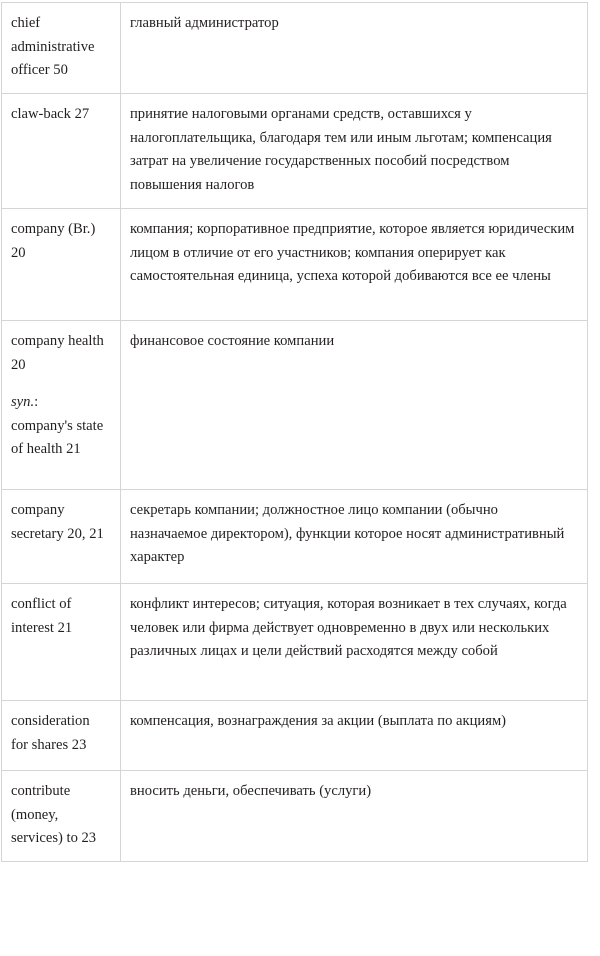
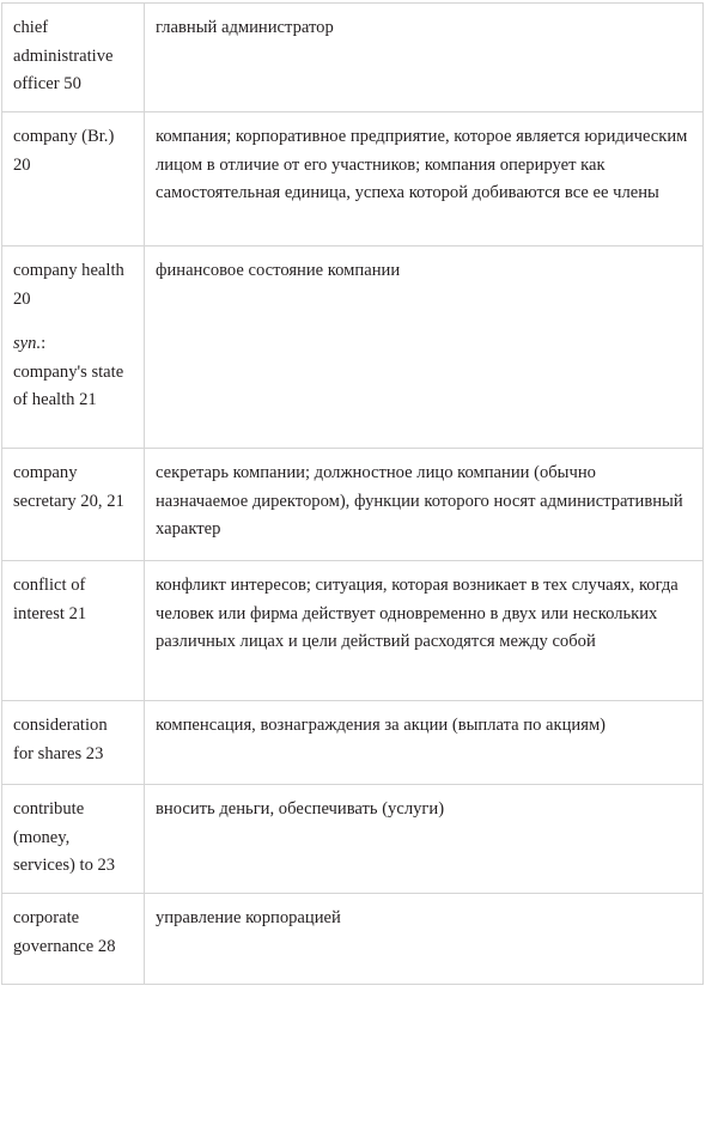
  chief administrative officer 50	главный администратор
- claw-back 27	принятие налоговыми органами средств, оставшихся у налогоплательщика, благодаря тем или иным льготам; компенсация затрат на увеличение государственных пособий посредством повышения налогов
  company (Br.) 20	компания; корпоративное предприятие, которое является юридическим лицом в отличие от его участников; компания оперирует как самостоятельная единица, успеха которой добиваются все ее члены
  company health 20 syn.: company's state of health 21	финансовое состояние компании
- company secretary 20, 21	секретарь компании; должностное лицо компании (обычно назначаемое директором), функции которое носят административный характер
+ company secretary 20, 21	секретарь компании; должностное лицо компании (обычно назначаемое директором), функции которого носят административный характер
  conflict of interest 21	конфликт интересов; ситуация, которая возникает в тех случаях, когда человек или фирма действует одновременно в двух или нескольких различных лицах и цели действий расходятся между собой
  consideration for shares 23	компенсация, вознаграждения за акции (выплата по акциям)
  contribute (money, services) to 23	вносить деньги, обеспечивать (услуги)
+ corporate governance 28	управление корпорацией
